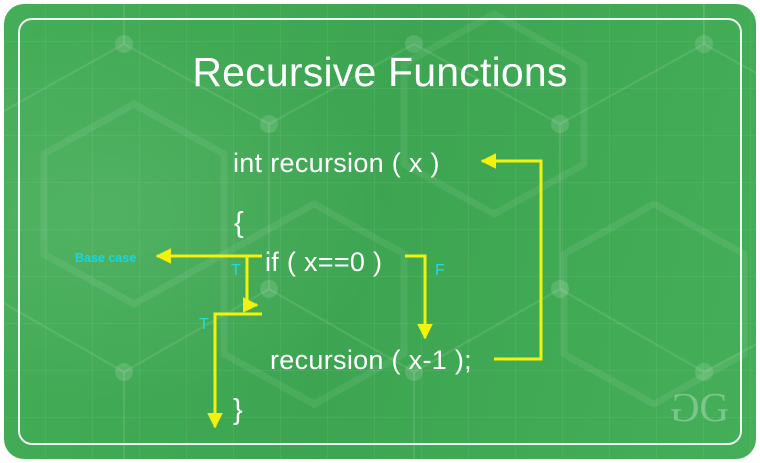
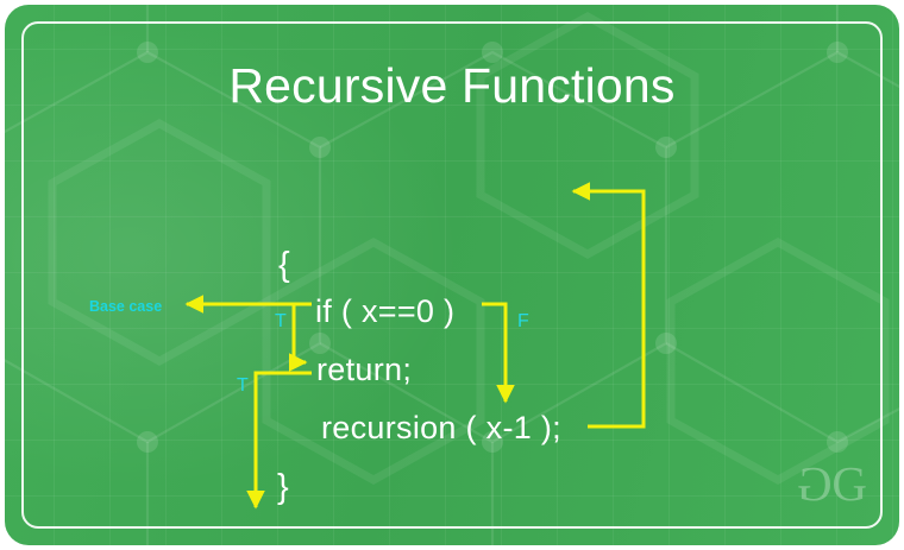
  Recursive Functions
- int recursion ( x )
  {
  if ( x==0 )
+ return;
  recursion ( x-1 );
  }
  Base case
  T
  T
  F
